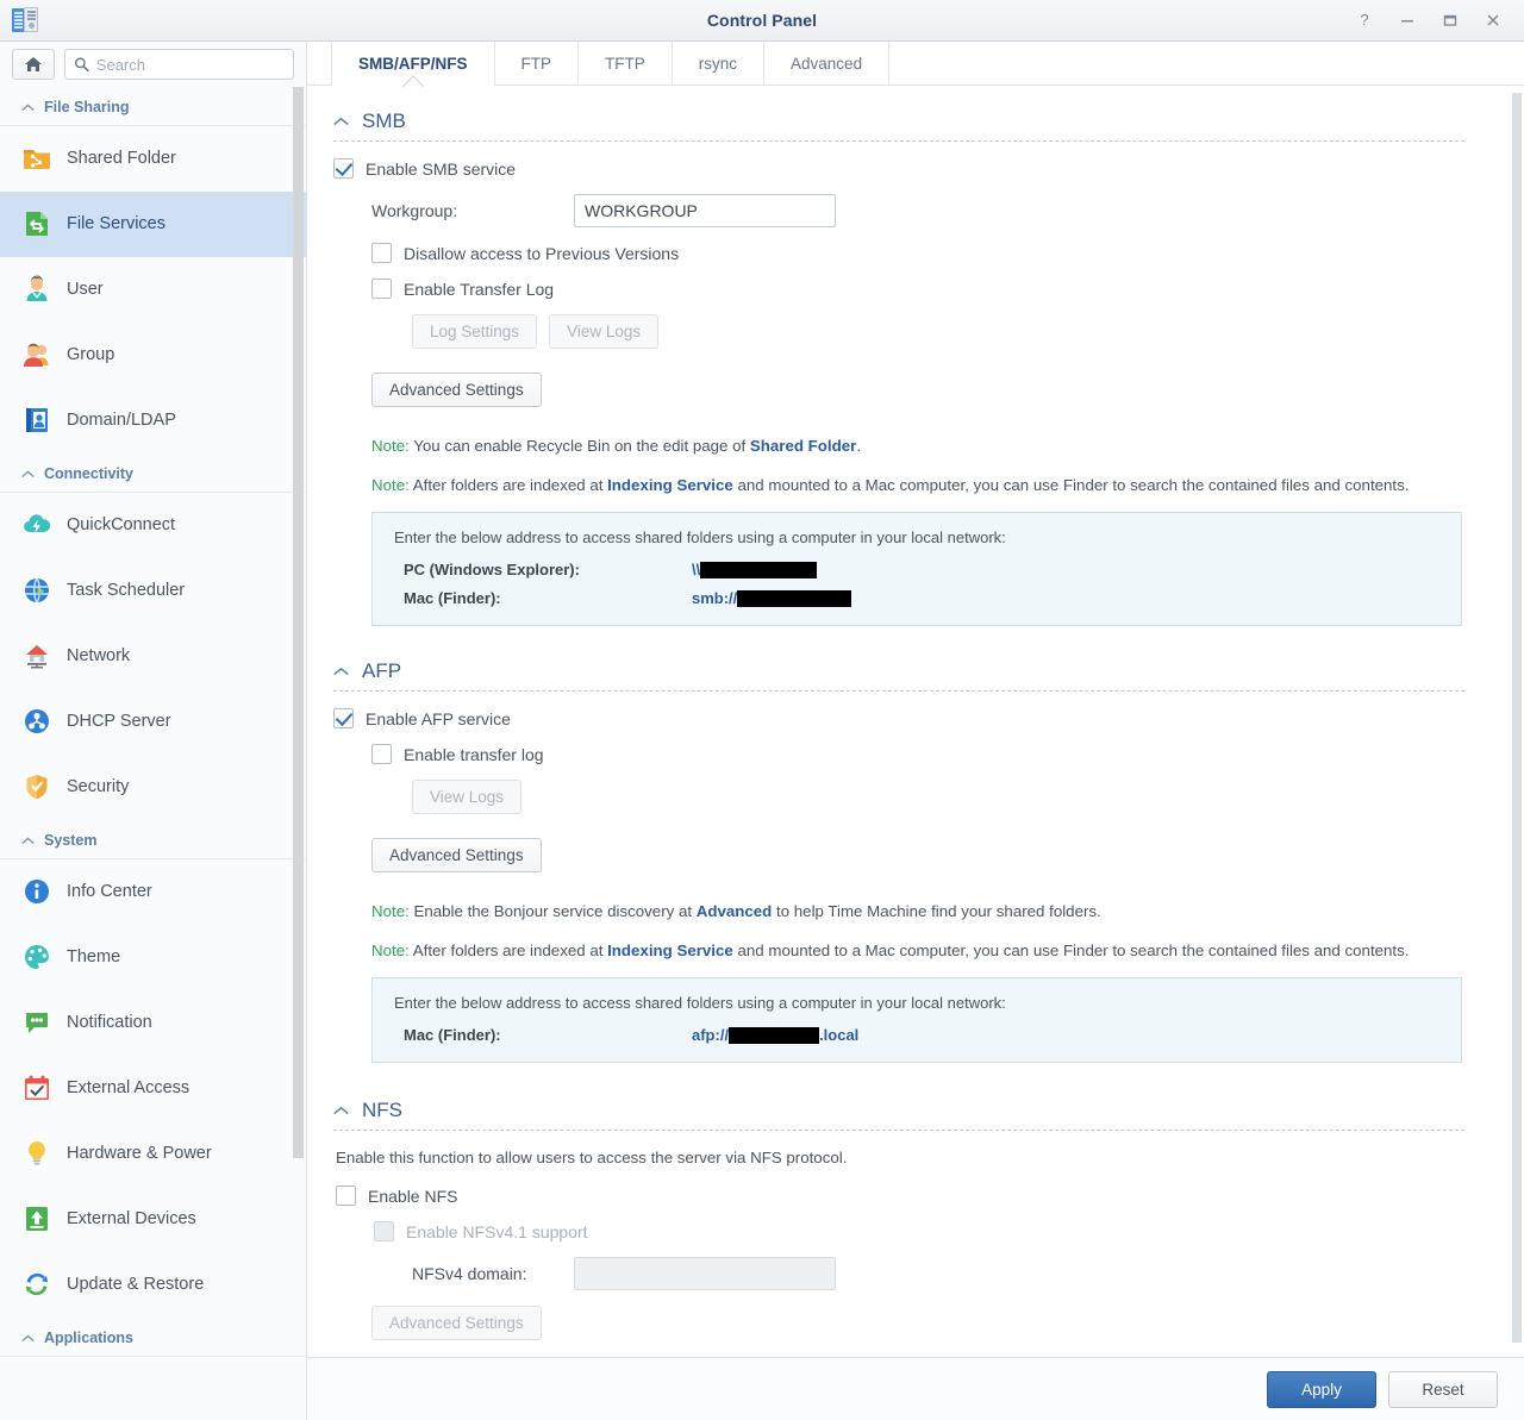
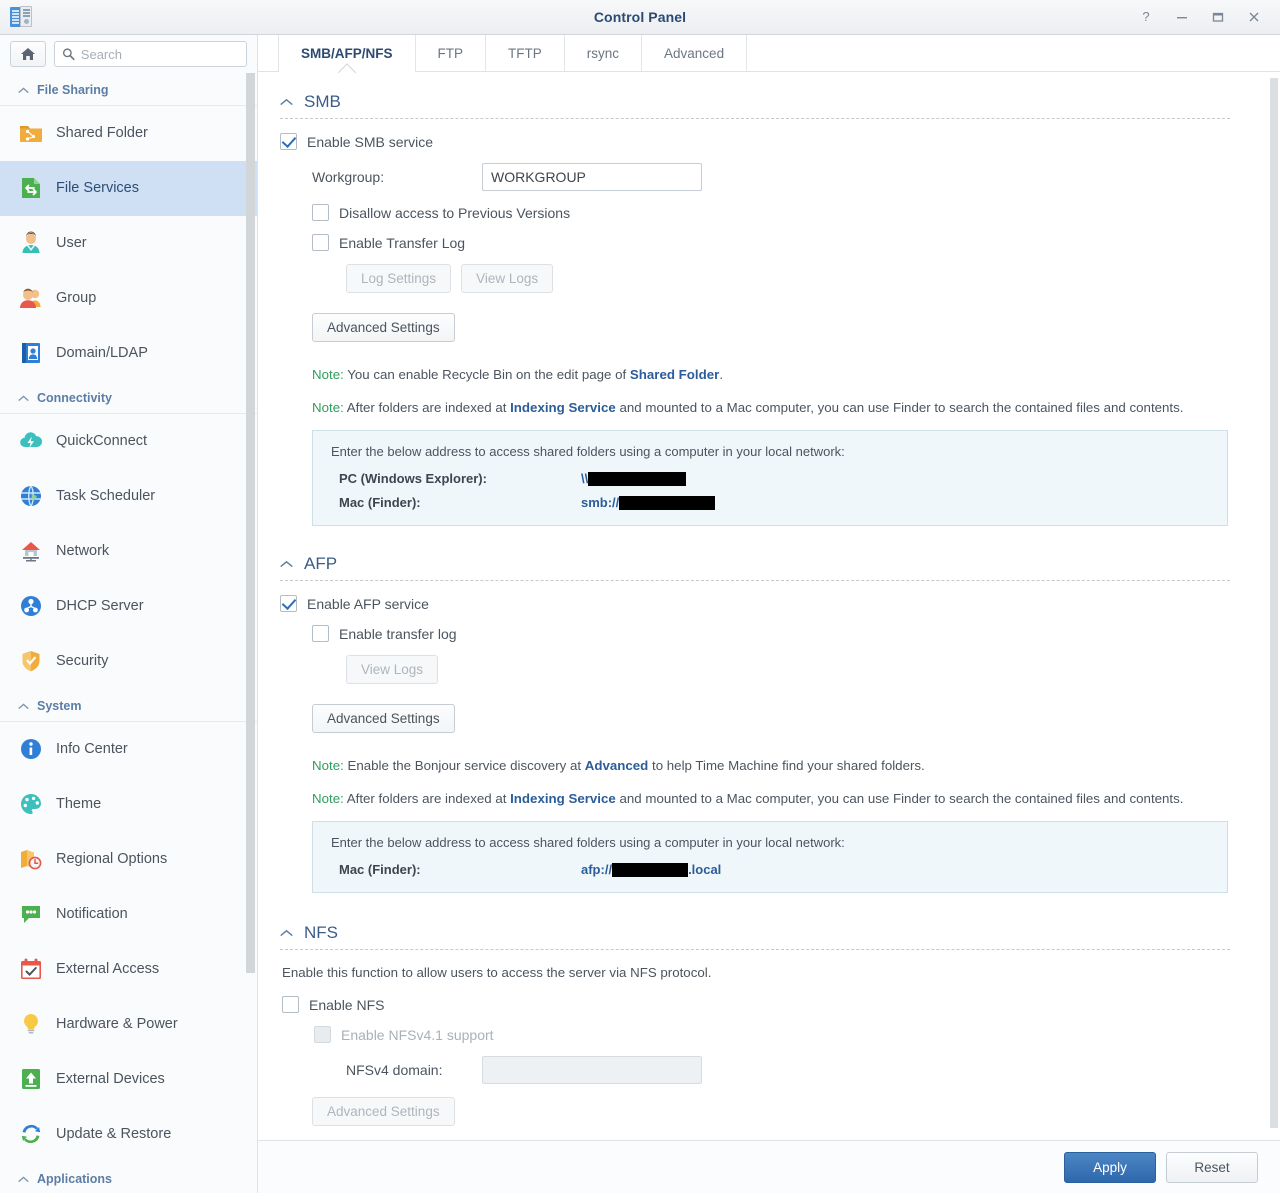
  Control Panel
  ?
  Search
  File Sharing
  Shared Folder
  File Services
  User
  Group
  Domain/LDAP
  Connectivity
  QuickConnect
  Task Scheduler
  Network
  DHCP Server
  Security
  System
  Info Center
  Theme
+ Regional Options
  Notification
  External Access
  Hardware & Power
  External Devices
  Update & Restore
  Applications
  SMB/AFP/NFS
  FTP
  TFTP
  rsync
  Advanced
  SMB
  Enable SMB service
  Workgroup:
  WORKGROUP
  Disallow access to Previous Versions
  Enable Transfer Log
  Log Settings
  View Logs
  Advanced Settings
  Note: You can enable Recycle Bin on the edit page of Shared Folder.
  Note: After folders are indexed at Indexing Service and mounted to a Mac computer, you can use Finder to search the contained files and contents.
  Enter the below address to access shared folders using a computer in your local network:
  PC (Windows Explorer):
  \\
  Mac (Finder):
  smb://
  AFP
  Enable AFP service
  Enable transfer log
  View Logs
  Advanced Settings
  Note: Enable the Bonjour service discovery at Advanced to help Time Machine find your shared folders.
  Note: After folders are indexed at Indexing Service and mounted to a Mac computer, you can use Finder to search the contained files and contents.
  Enter the below address to access shared folders using a computer in your local network:
  Mac (Finder):
  afp://
  .local
  NFS
  Enable this function to allow users to access the server via NFS protocol.
  Enable NFS
  Enable NFSv4.1 support
  NFSv4 domain:
  Advanced Settings
  Apply
  Reset
